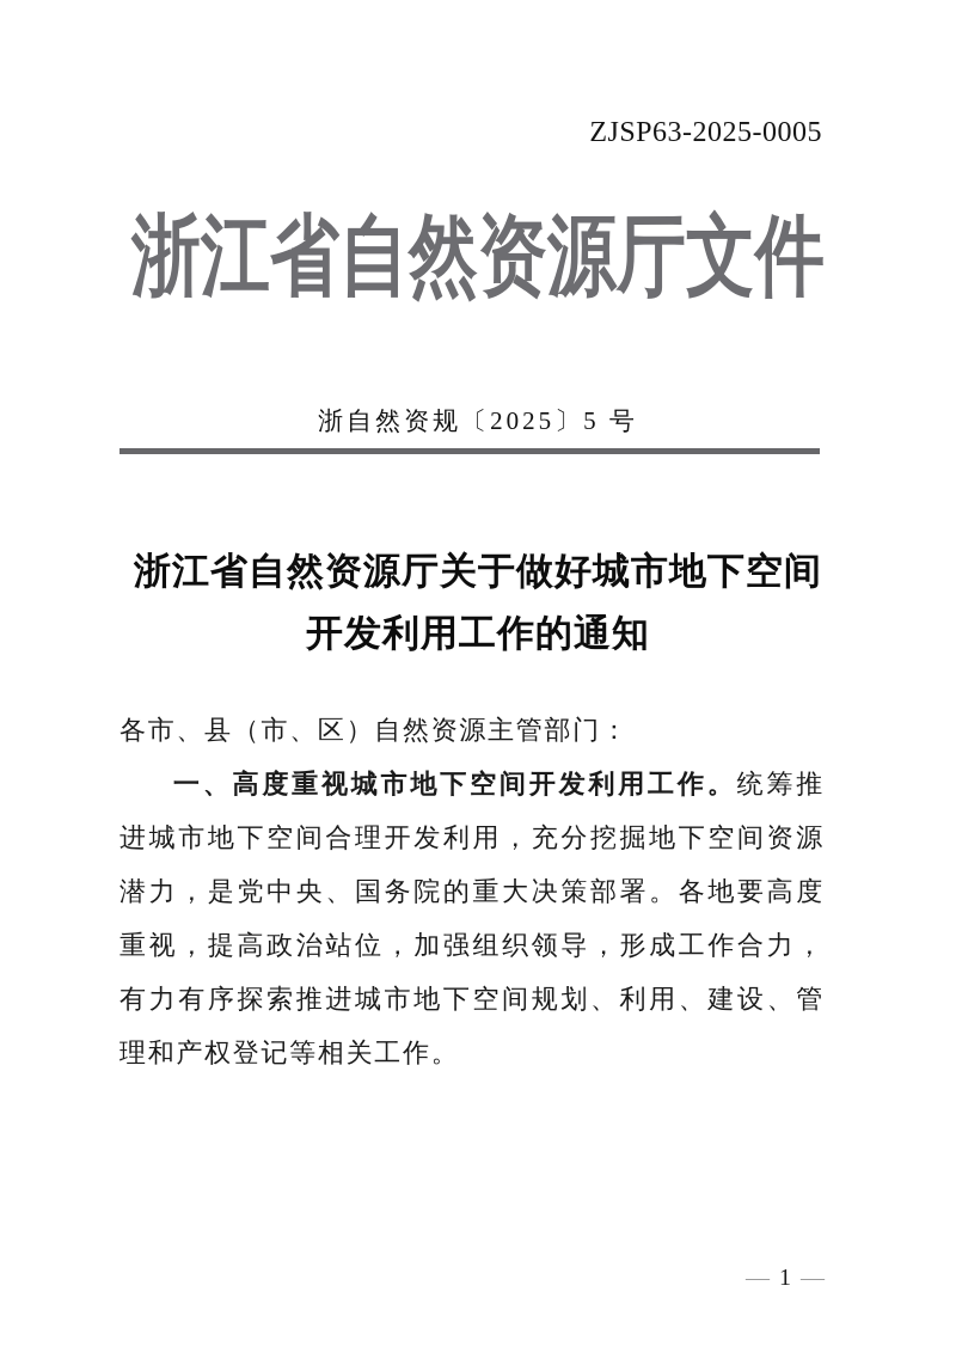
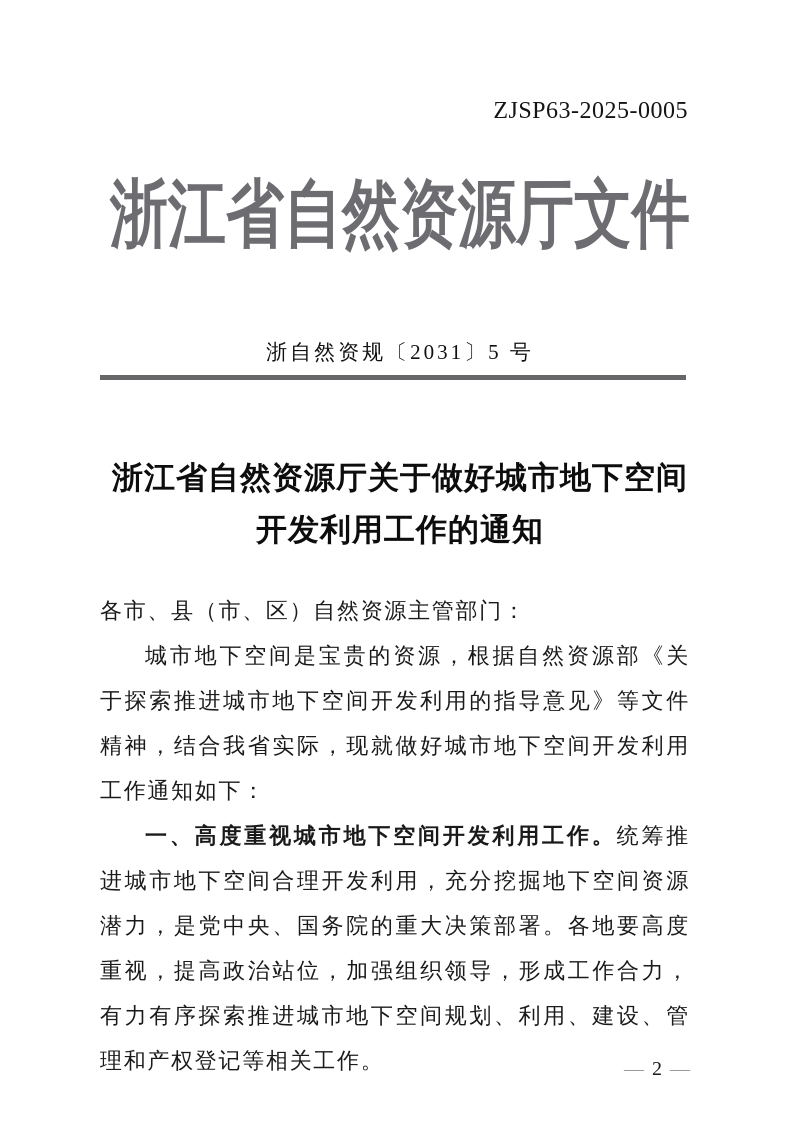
  ZJSP63-2025-0005
  浙江省自然资源厅文件
- 浙自然资规〔2025〕5 号
+ 浙自然资规〔2031〕5 号
  浙江省自然资源厅关于做好城市地下空间
  开发利用工作的通知
  各市、县（市、区）自然资源主管部门：
+ 城市地下空间是宝贵的资源，根据自然资源部《关于探索推进城市地下空间开发利用的指导意见》等文件精神，结合我省实际，现就做好城市地下空间开发利用工作通知如下：
  一、高度重视城市地下空间开发利用工作。统筹推进城市地下空间合理开发利用，充分挖掘地下空间资源潜力，是党中央、国务院的重大决策部署。各地要高度重视，提高政治站位，加强组织领导，形成工作合力，有力有序探索推进城市地下空间规划、利用、建设、管理和产权登记等相关工作。
- — 1 —
+ — 2 —
